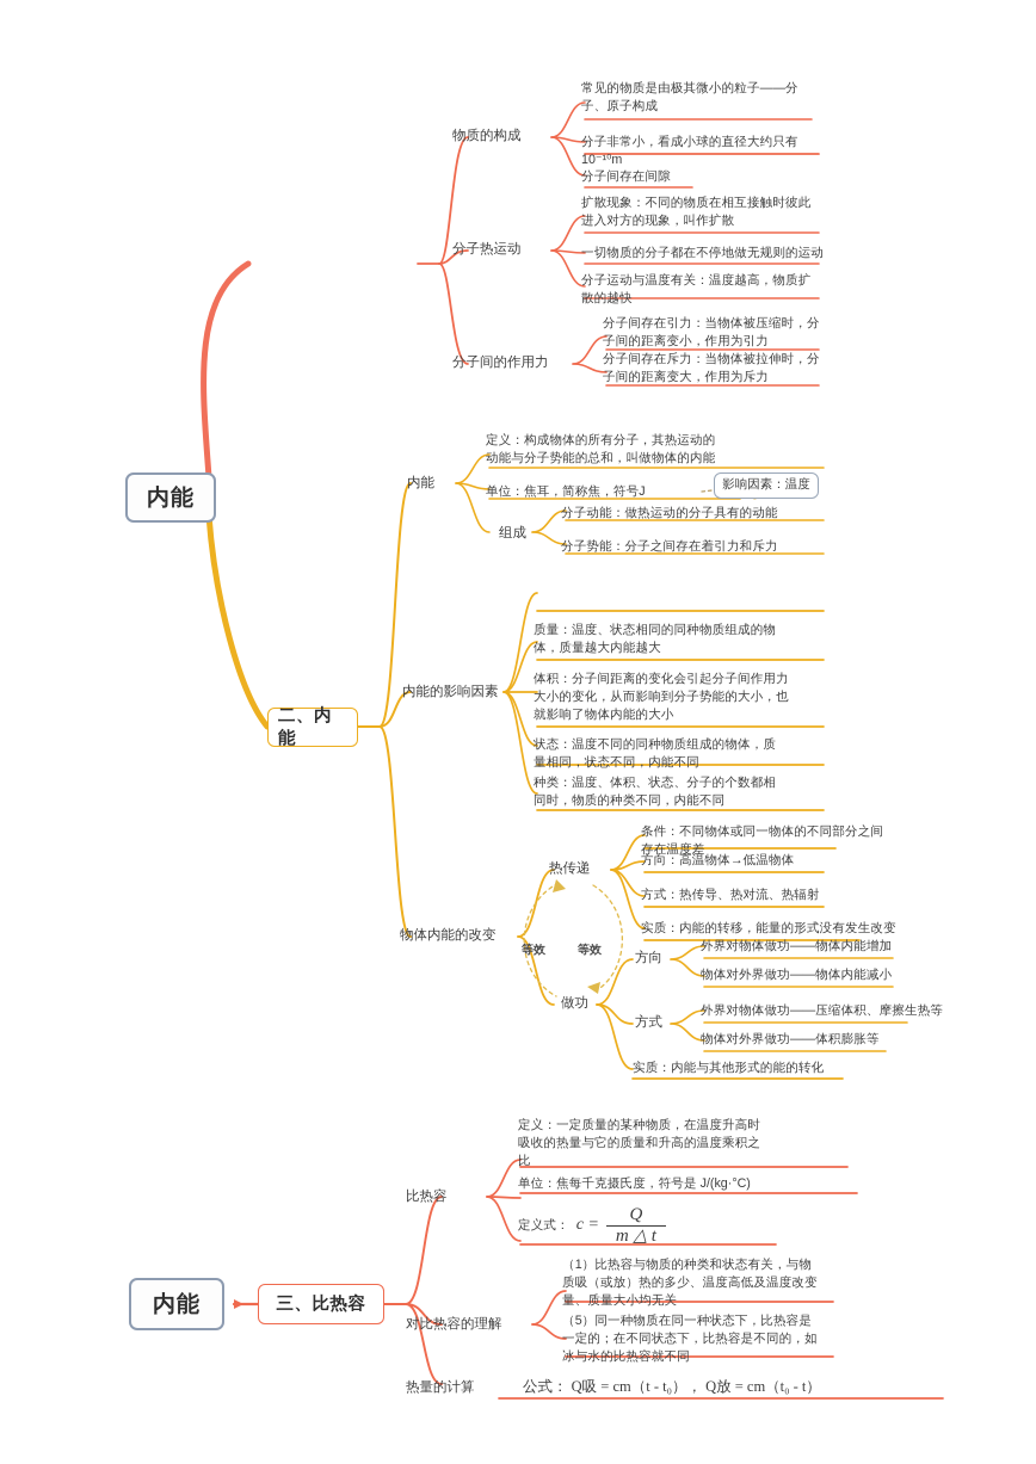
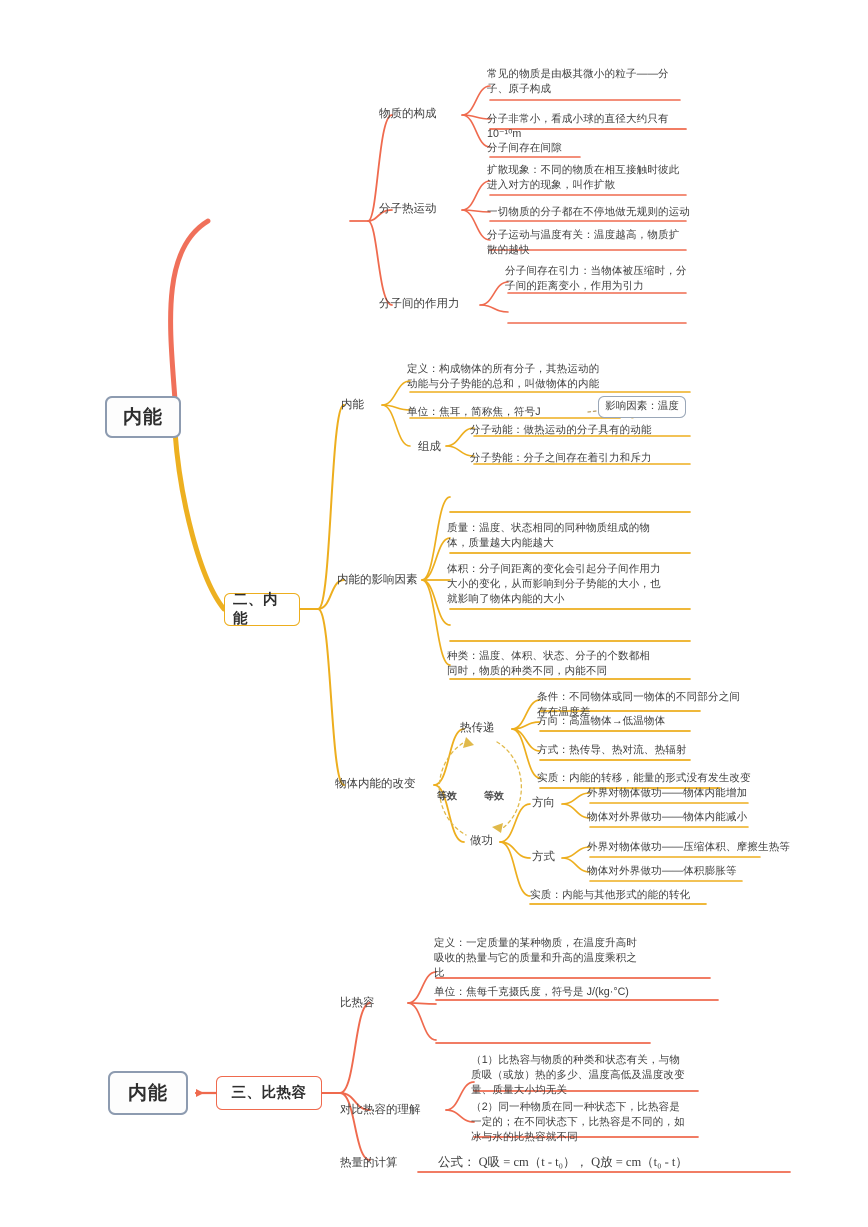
  内能
  内能
  二、内能
  三、比热容
  物质的构成
  常见的物质是由极其微小的粒子——分子、原子构成
  分子非常小，看成小球的直径大约只有 10⁻¹⁰m
  分子间存在间隙
  分子热运动
  扩散现象：不同的物质在相互接触时彼此进入对方的现象，叫作扩散
  一切物质的分子都在不停地做无规则的运动
  分子运动与温度有关：温度越高，物质扩散的越快
  分子间的作用力
  分子间存在引力：当物体被压缩时，分子间的距离变小，作用为引力
- 分子间存在斥力：当物体被拉伸时，分子间的距离变大，作用为斥力
  内能
  定义：构成物体的所有分子，其热运动的动能与分子势能的总和，叫做物体的内能
  单位：焦耳，简称焦，符号J
  影响因素：温度
  组成
  分子动能：做热运动的分子具有的动能
  分子势能：分子之间存在着引力和斥力
  内能的影响因素
  质量：温度、状态相同的同种物质组成的物体，质量越大内能越大
  体积：分子间距离的变化会引起分子间作用力大小的变化，从而影响到分子势能的大小，也就影响了物体内能的大小
- 状态：温度不同的同种物质组成的物体，质量相同，状态不同，内能不同
  种类：温度、体积、状态、分子的个数都相同时，物质的种类不同，内能不同
  物体内能的改变
  等效
  等效
  热传递
  条件：不同物体或同一物体的不同部分之间存在温度差
  方向：高温物体→低温物体
  方式：热传导、热对流、热辐射
  实质：内能的转移，能量的形式没有发生改变
  做功
  方向
  外界对物体做功——物体内能增加
  物体对外界做功——物体内能减小
  方式
  外界对物体做功——压缩体积、摩擦生热等
  物体对外界做功——体积膨胀等
  实质：内能与其他形式的能的转化
  比热容
  定义：一定质量的某种物质，在温度升高时吸收的热量与它的质量和升高的温度乘积之比
  单位：焦每千克摄氏度，符号是 J/(kg·°C)
- 定义式：
- c =
- Q
- m △ t
  对比热容的理解
  （1）比热容与物质的种类和状态有关，与物质吸（或放）热的多少、温度高低及温度改变量、质量大小均无关
- （5）同一种物质在同一种状态下，比热容是一定的；在不同状态下，比热容是不同的，如冰与水的比热容就不同
+ （2）同一种物质在同一种状态下，比热容是一定的；在不同状态下，比热容是不同的，如冰与水的比热容就不同
  热量的计算
  公式： Q吸 = cm（t - t₀）， Q放 = cm（t₀ - t）
